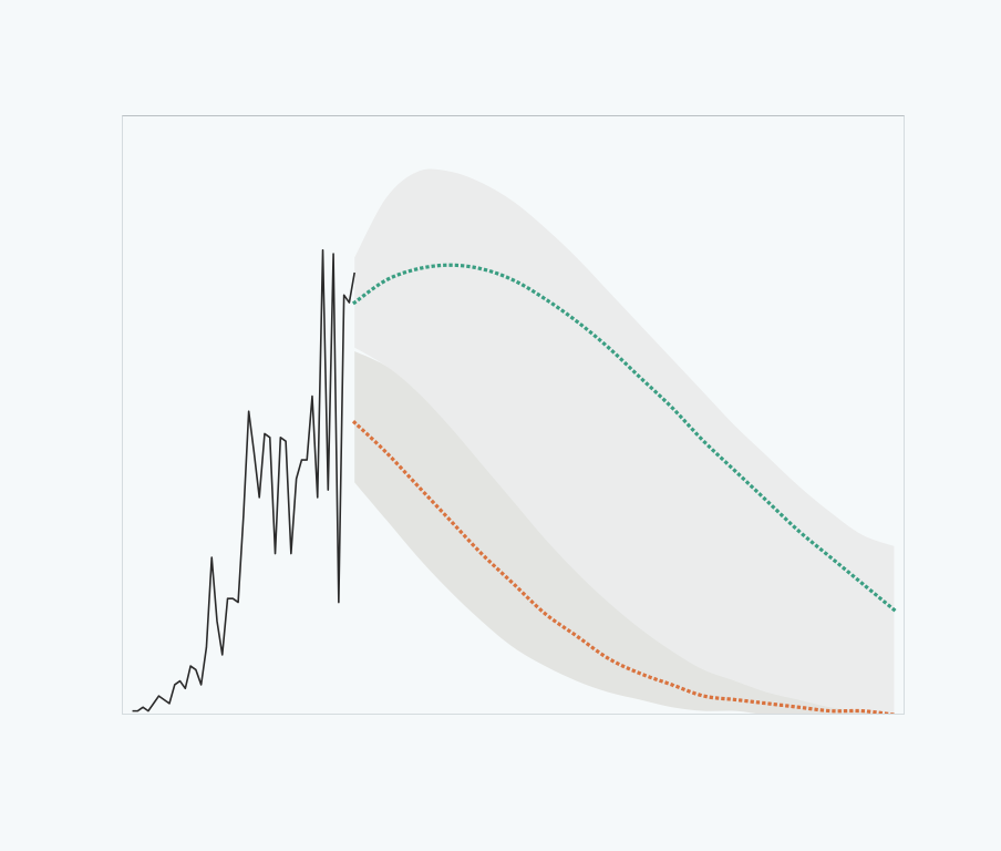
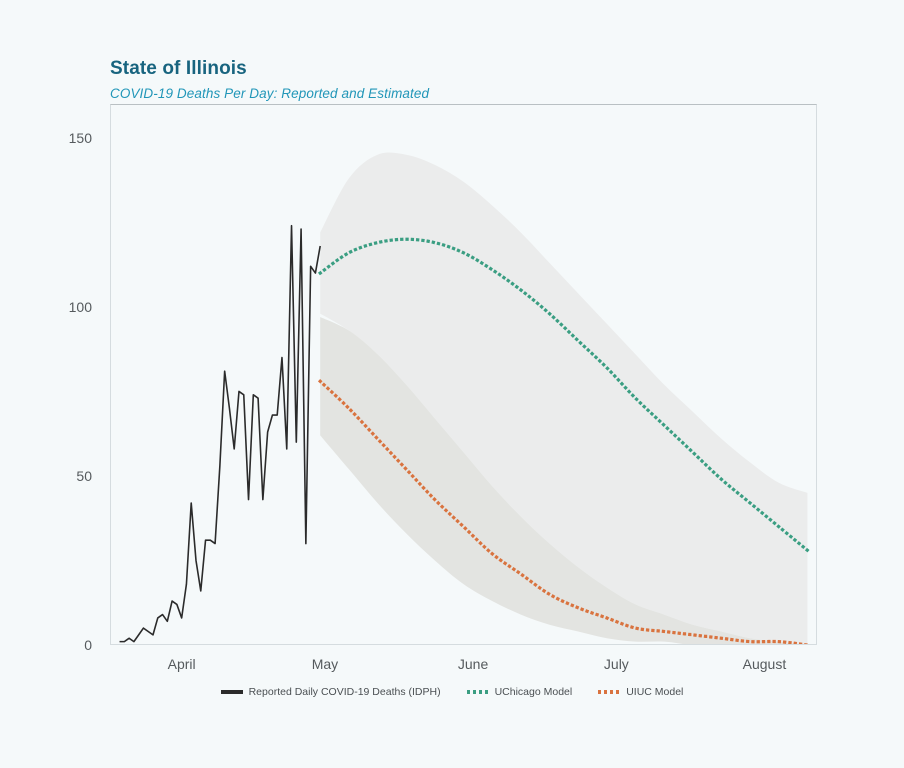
+ State of Illinois
+ COVID-19 Deaths Per Day: Reported and Estimated
+ 0
+ 50
+ 100
+ 150
+ April
+ May
+ June
+ July
+ August
+ Reported Daily COVID-19 Deaths (IDPH)
+ UChicago Model
+ UIUC Model
